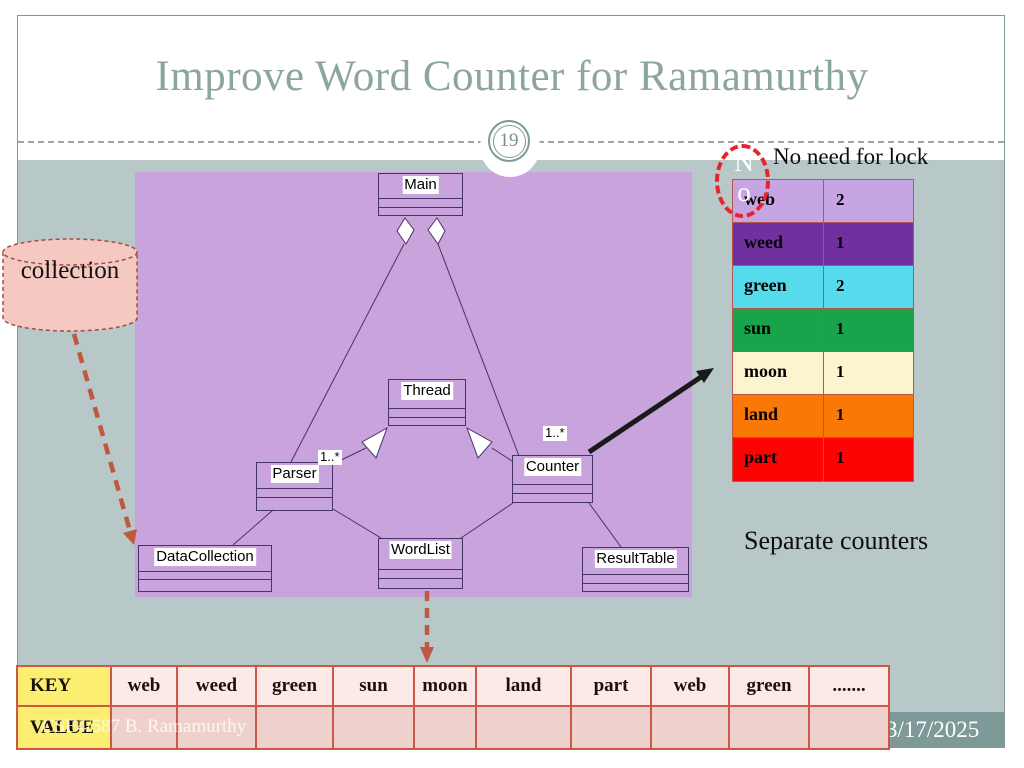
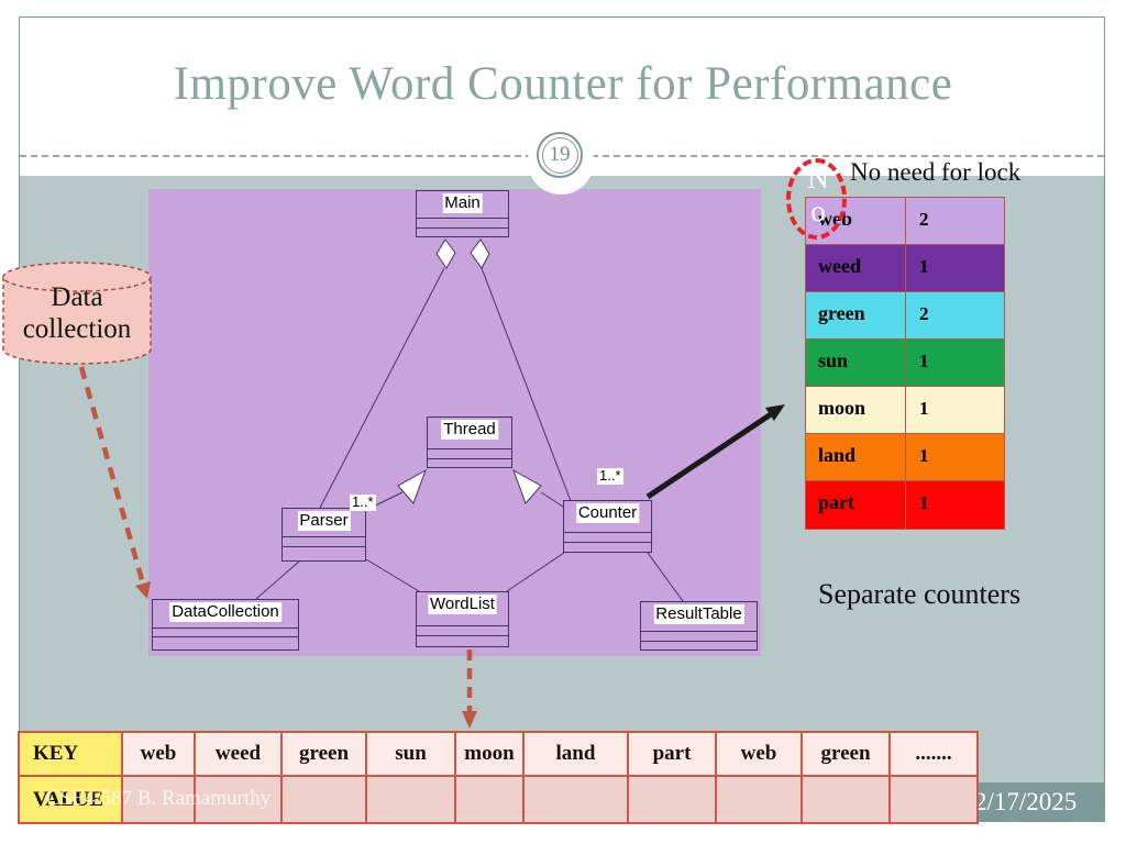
- Improve Word Counter for Ramamurthy
+ Improve Word Counter for Performance
  19
  Main
  Thread
  Parser
  Counter
  DataCollection
  WordList
  ResultTable
  1..*
  1..*
+ Data
  collection
  web
  2
  weed
  1
  green
  2
  sun
  1
  moon
  1
  land
  1
  part
  1
  No need for lock
  N
  o
  Separate counters
  KEY	web	weed	green	sun	moon	land	part	web	green	.......
  VALUE
- 3/17/2025
+ 2/17/2025
  CSE4/587 B. Ramamurthy
